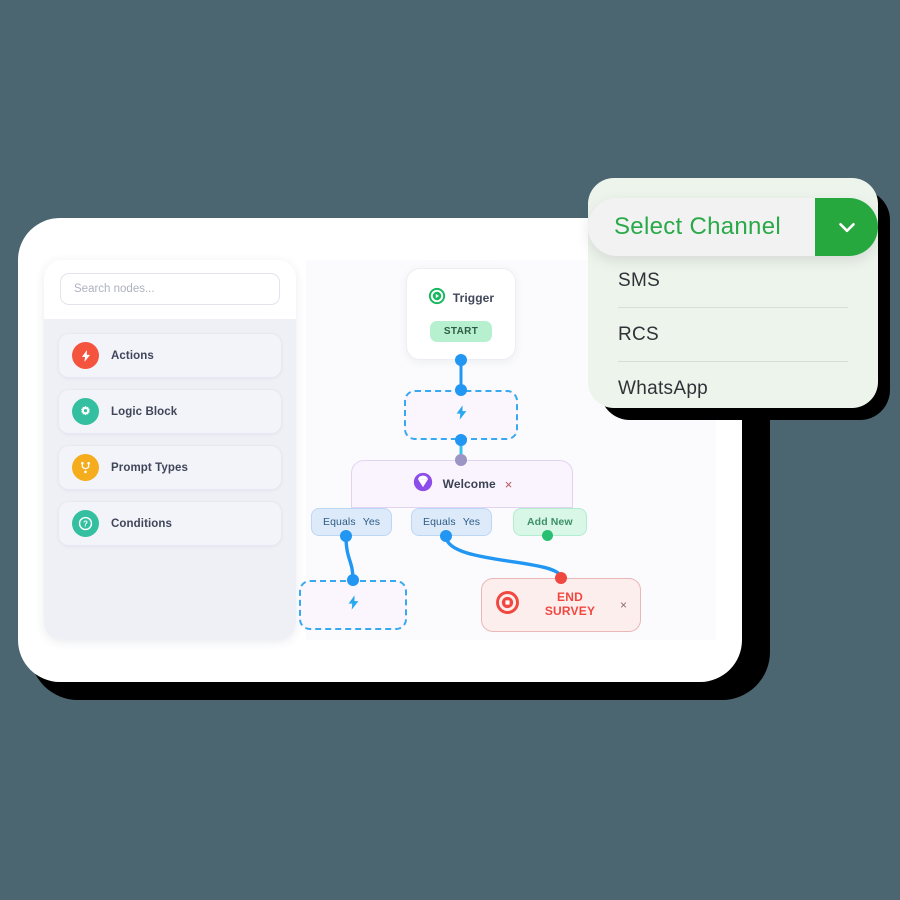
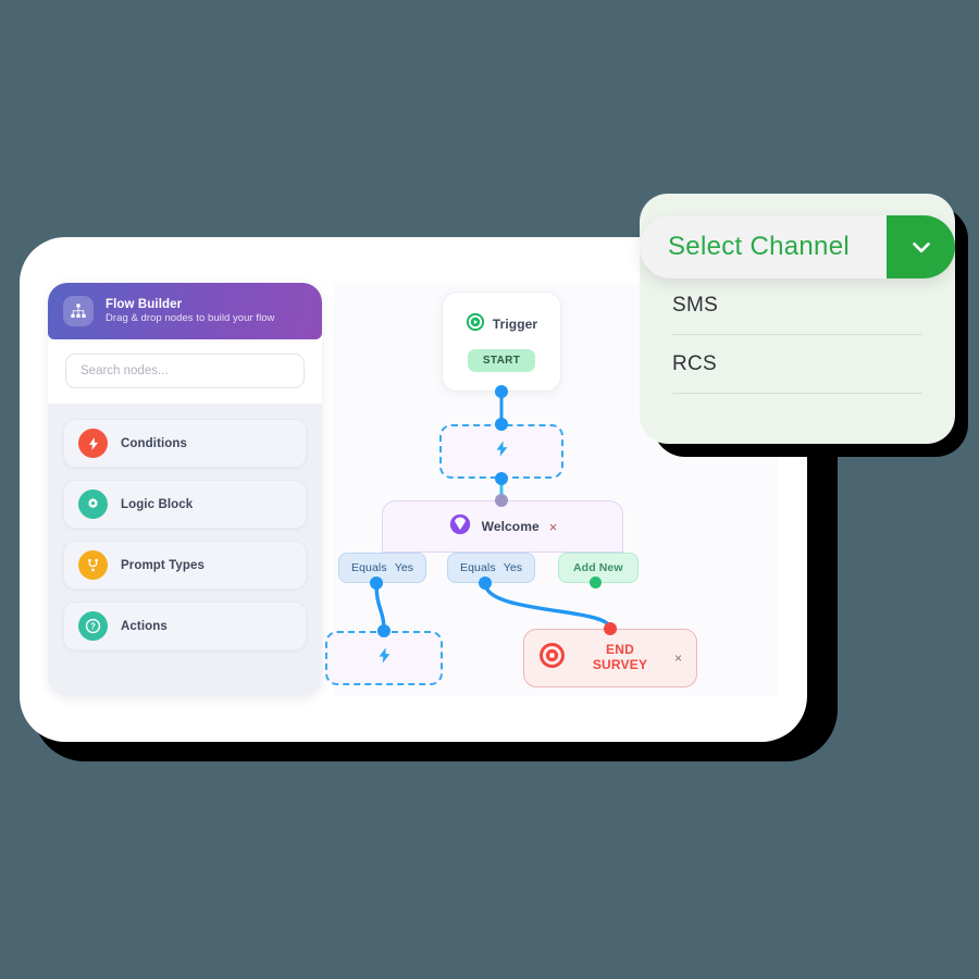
+ Flow Builder
+ Drag & drop nodes to build your flow
  Search nodes...
- Actions
+ Conditions
  Logic Block
  Prompt Types
  ?
- Conditions
+ Actions
  Trigger
  START
  Welcome
  ×
  Equals
  Yes
  Equals
  Yes
  Add New
  END
  SURVEY
  ×
  SMS
  RCS
- WhatsApp
  Select Channel
